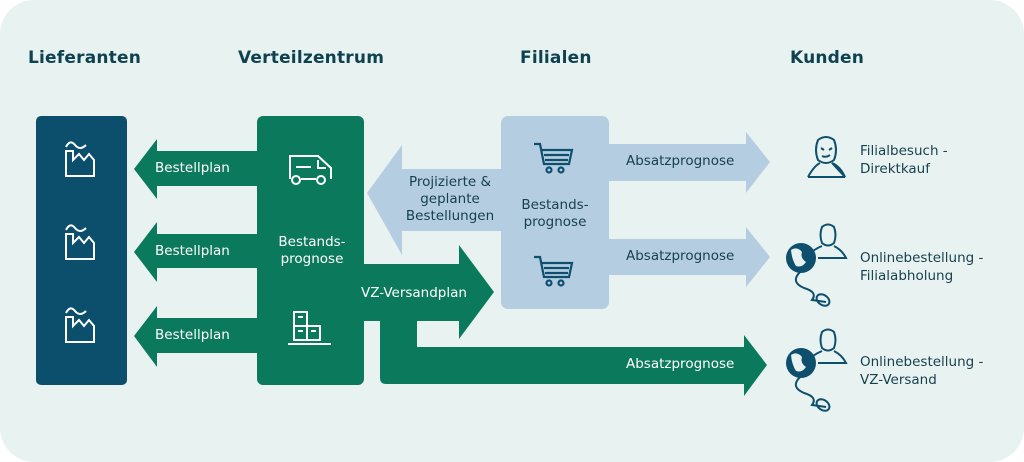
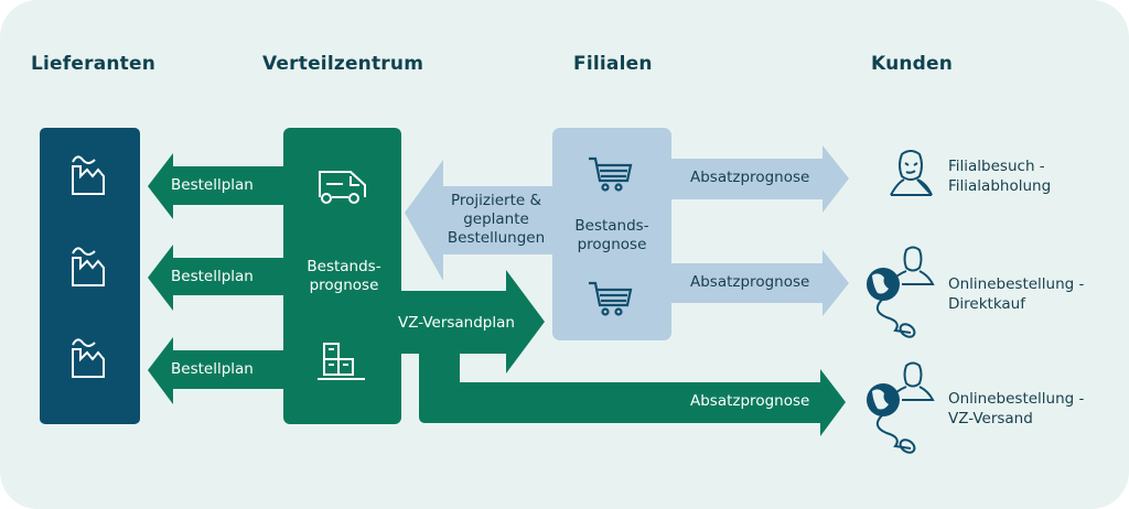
  Lieferanten
  Verteilzentrum
  Filialen
  Kunden
  Bestellplan
  Bestellplan
  Bestellplan
  Bestands-
  prognose
  Projizierte &
  geplante
  Bestellungen
  Bestands-
  prognose
  VZ-Versandplan
  Absatzprognose
  Absatzprognose
  Absatzprognose
  Filialbesuch -
- Direktkauf
+ Filialabholung
  Onlinebestellung -
- Filialabholung
+ Direktkauf
  Onlinebestellung -
  VZ-Versand
